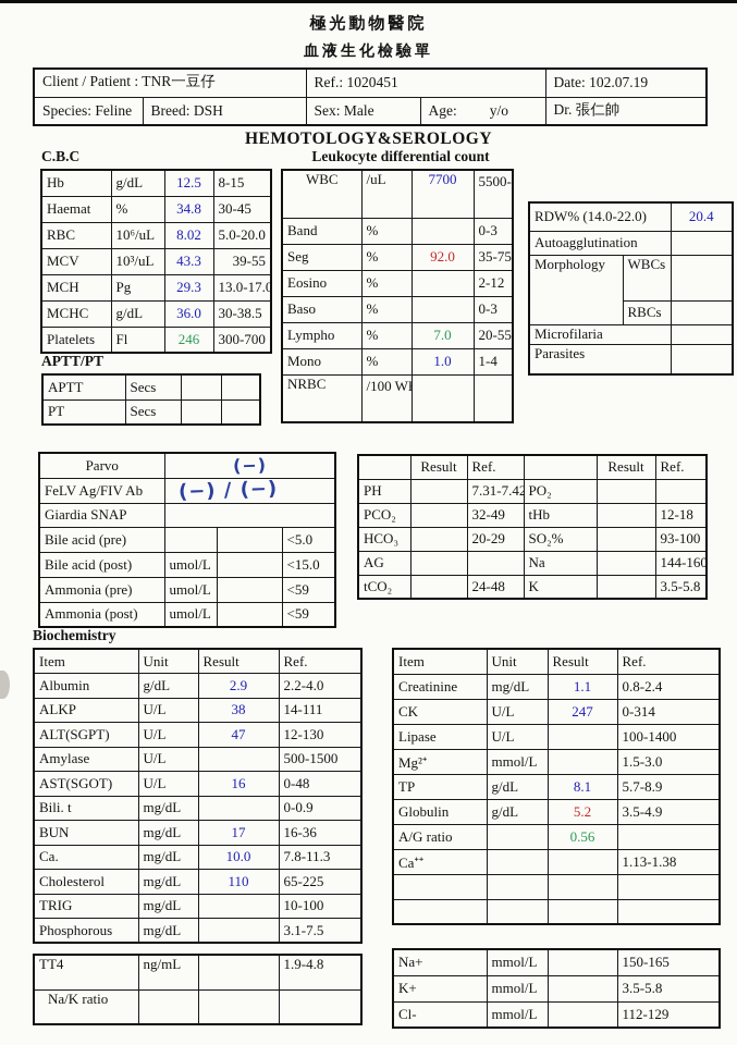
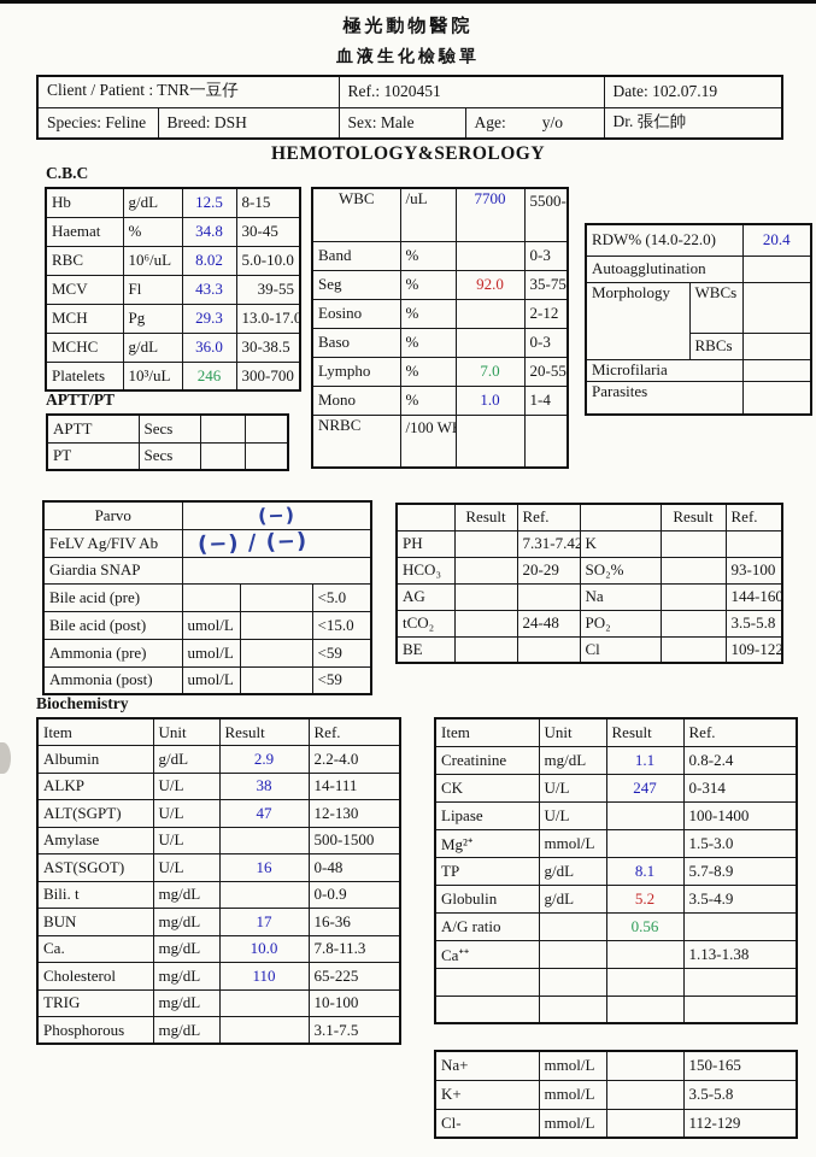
  極光動物醫院
  血液生化檢驗單
  Client / Patient : TNR一豆仔	Ref.: 1020451	Date: 102.07.19
  Species: Feline	Breed: DSH	Sex: Male	Age: y/o	Dr. 張仁帥
  HEMOTOLOGY&SEROLOGY
  C.B.C
- Leukocyte differential count
  Hb	g/dL	12.5	8-15
  Haemat	%	34.8	30-45
- RBC	10⁶/uL	8.02	5.0-20.0
+ RBC	10⁶/uL	8.02	5.0-10.0
- MCV	10³/uL	43.3	39-55
+ MCV	Fl	43.3	39-55
  MCH	Pg	29.3	13.0-17.0
  MCHC	g/dL	36.0	30-38.5
- Platelets	Fl	246	300-700
+ Platelets	10³/uL	246	300-700
  WBC	/uL	7700	5500-
  Band	%		0-3
  Seg	%	92.0	35-75
  Eosino	%		2-12
  Baso	%		0-3
  Lympho	%	7.0	20-55
  Mono	%	1.0	1-4
  NRBC	/100 W
  RDW% (14.0-22.0)	20.4
  Autoagglutination
  Morphology	WBCs
  RBCs
  Microfilaria
  Parasites
  APTT/PT
  APTT	Secs
  PT	Secs
  Giardia SNAP
  Bile acid (pre)			<5.0
  Bile acid (post)	umol/L		<15.0
  Ammonia (pre)	umol/L		<59
  Ammonia (post)	umol/L		<59
  	Result	Ref.		Result	Ref.
- PH		7.31-7.42	PO₂
+ PH		7.31-7.42	K
- PCO₂		32-49	tHb		12-18
  HCO₃		20-29	SO₂%		93-100
  AG			Na		144-160
- tCO₂		24-48	K		3.5-5.8
+ tCO₂		24-48	PO₂		3.5-5.8
+ BE			Cl		109-122
  Biochemistry
  Item	Unit	Result	Ref.
  Albumin	g/dL	2.9	2.2-4.0
  ALKP	U/L	38	14-111
  ALT(SGPT)	U/L	47	12-130
  Amylase	U/L		500-1500
  AST(SGOT)	U/L	16	0-48
  Bili. t	mg/dL		0-0.9
  BUN	mg/dL	17	16-36
  Ca.	mg/dL	10.0	7.8-11.3
  Cholesterol	mg/dL	110	65-225
  TRIG	mg/dL		10-100
  Phosphorous	mg/dL		3.1-7.5
  Item	Unit	Result	Ref.
  Creatinine	mg/dL	1.1	0.8-2.4
  CK	U/L	247	0-314
  Lipase	U/L		100-1400
  Mg²⁺	mmol/L		1.5-3.0
  TP	g/dL	8.1	5.7-8.9
  Globulin	g/dL	5.2	3.5-4.9
  A/G ratio		0.56
  Ca⁺⁺			1.13-1.38
- TT4	ng/mL		1.9-4.8
- Na/K ratio
  Na+	mmol/L		150-165
  K+	mmol/L		3.5-5.8
  Cl-	mmol/L		112-129
